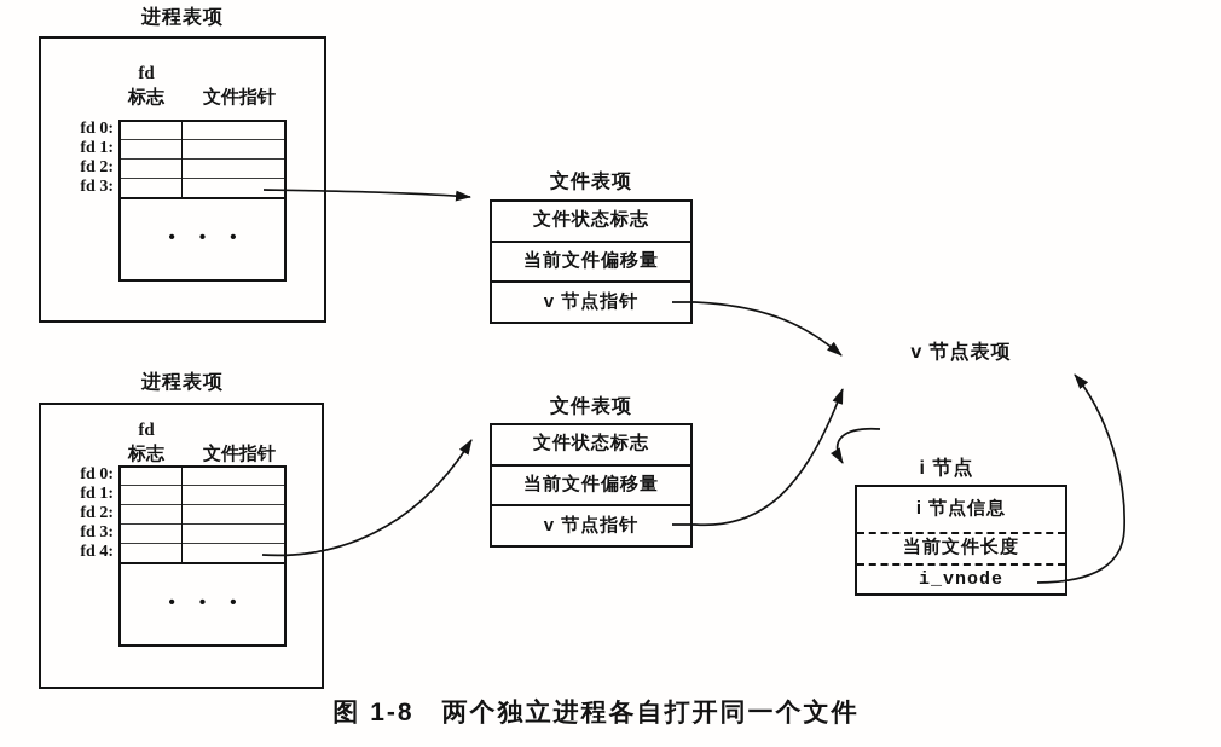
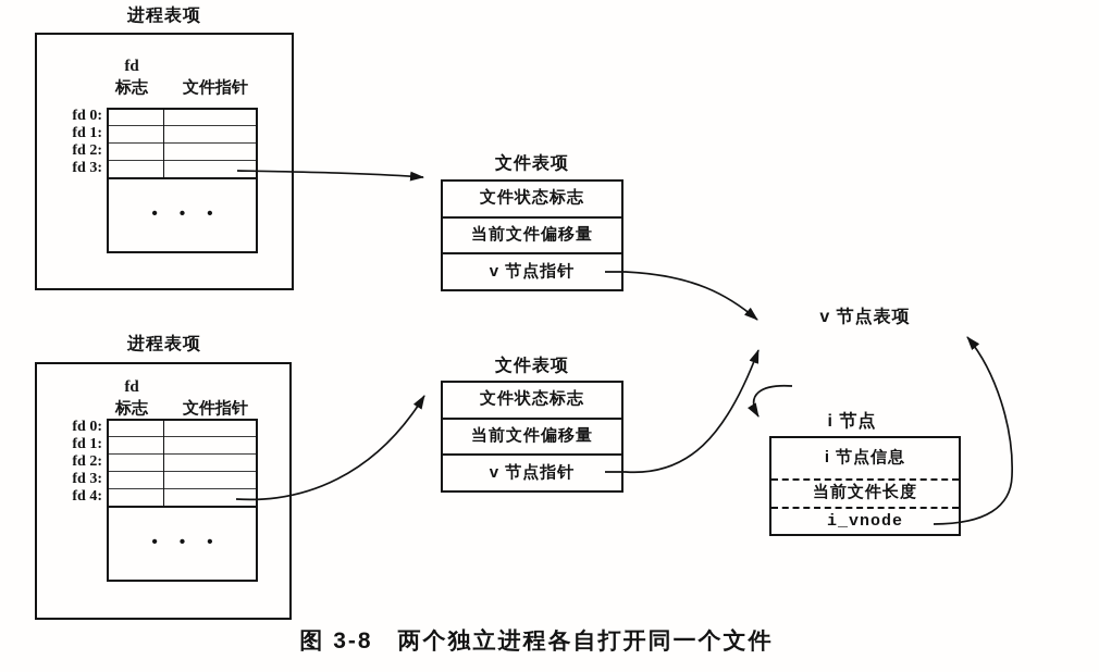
  进程表项
  fd
  标志
  文件指针
  • • •
  fd 0:
  fd 1:
  fd 2:
  fd 3:
  进程表项
  fd
  标志
  文件指针
  • • •
  fd 0:
  fd 1:
  fd 2:
  fd 3:
  fd 4:
  文件表项
  文件状态标志
  当前文件偏移量
  v 节点指针
  文件表项
  文件状态标志
  当前文件偏移量
  v 节点指针
  v 节点表项
  i 节点
  i 节点信息
  当前文件长度
  i_vnode
- 图 1-8 两个独立进程各自打开同一个文件
+ 图 3-8 两个独立进程各自打开同一个文件
